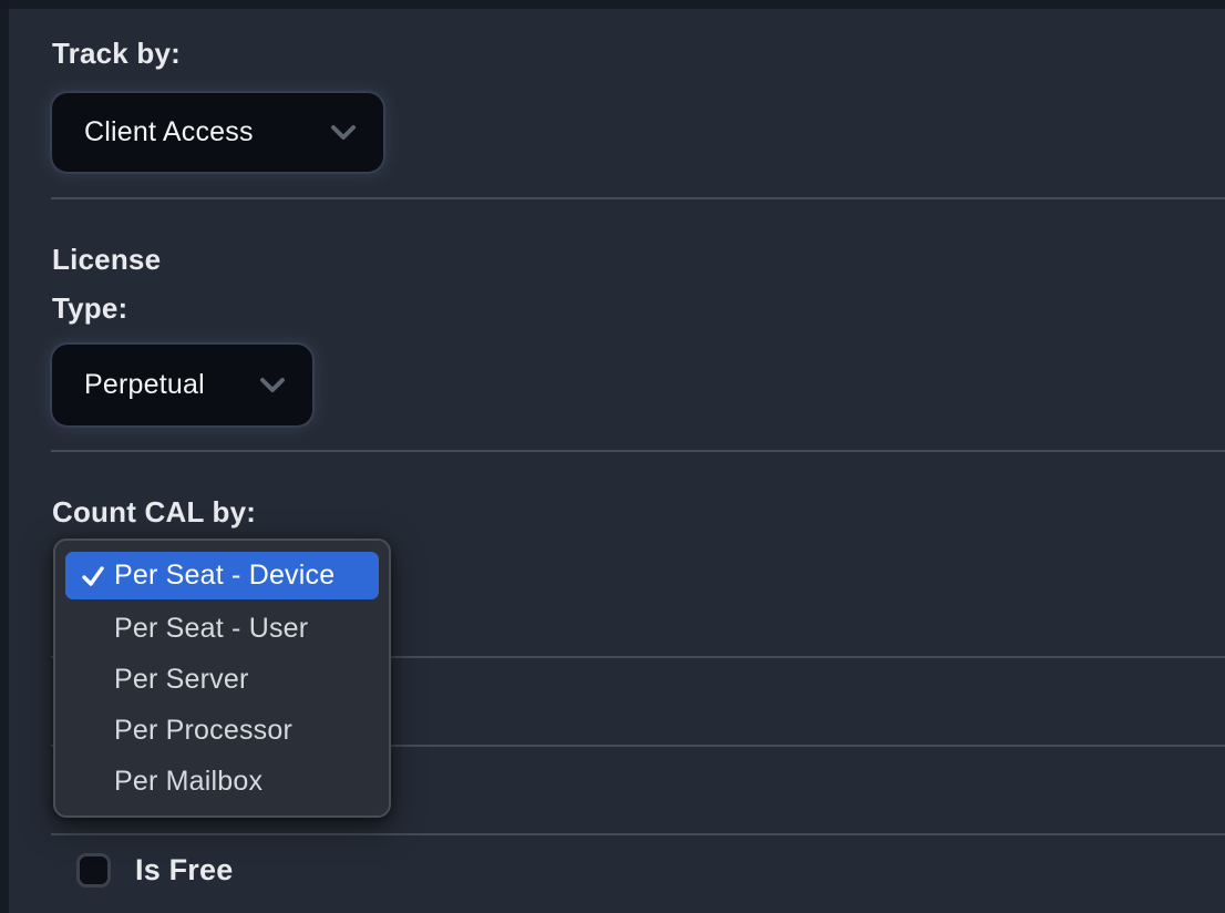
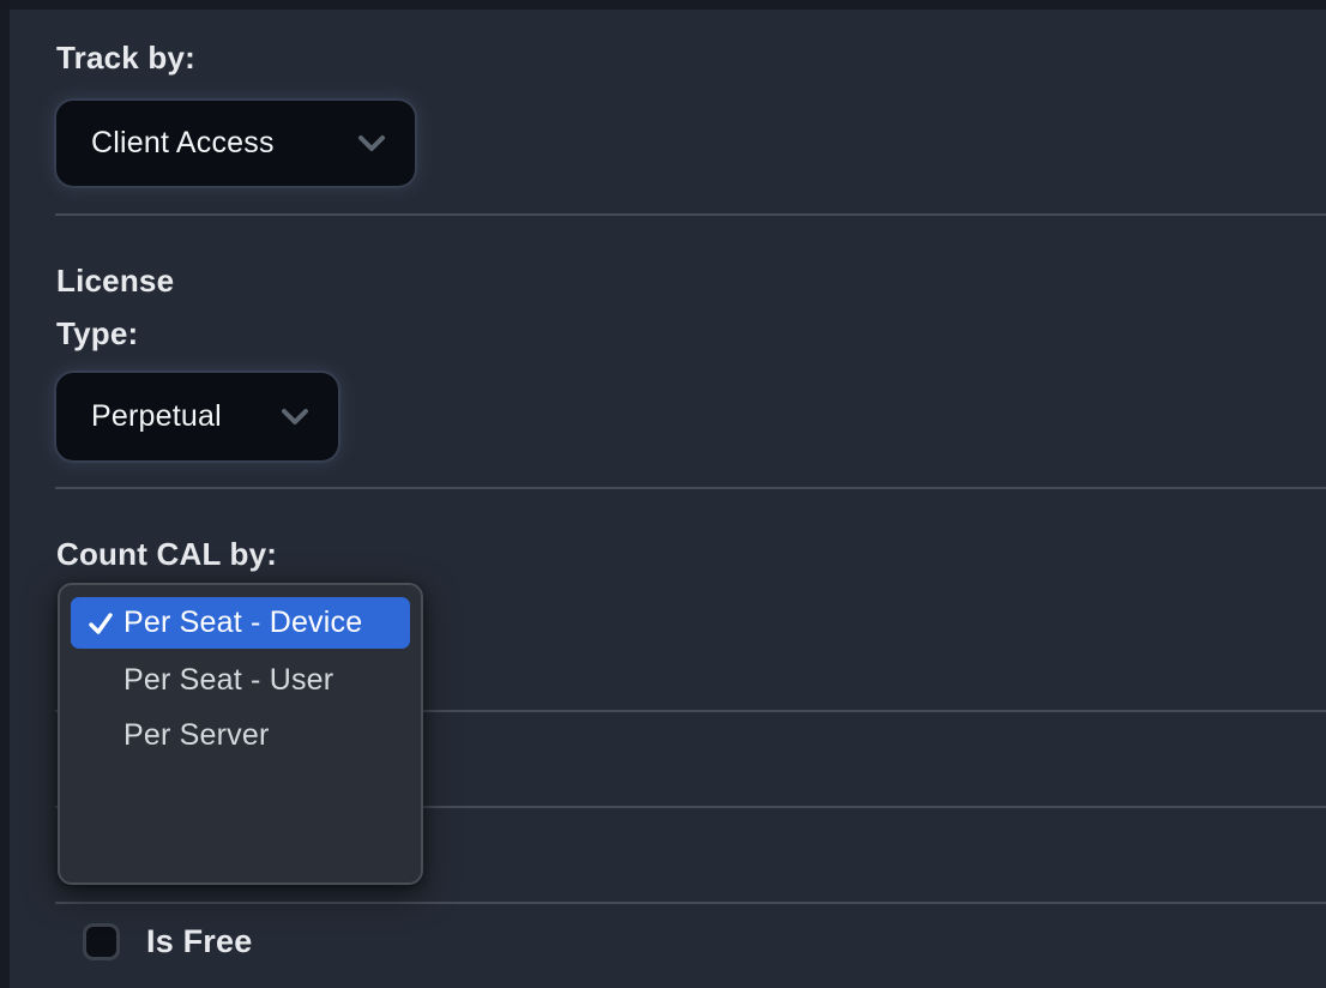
  Track by:
  Client Access
  License Type:
  Perpetual
  Count CAL by:
  Per Seat - Device
  Per Seat - User
  Per Server
- Per Processor
- Per Mailbox
  Is Free
